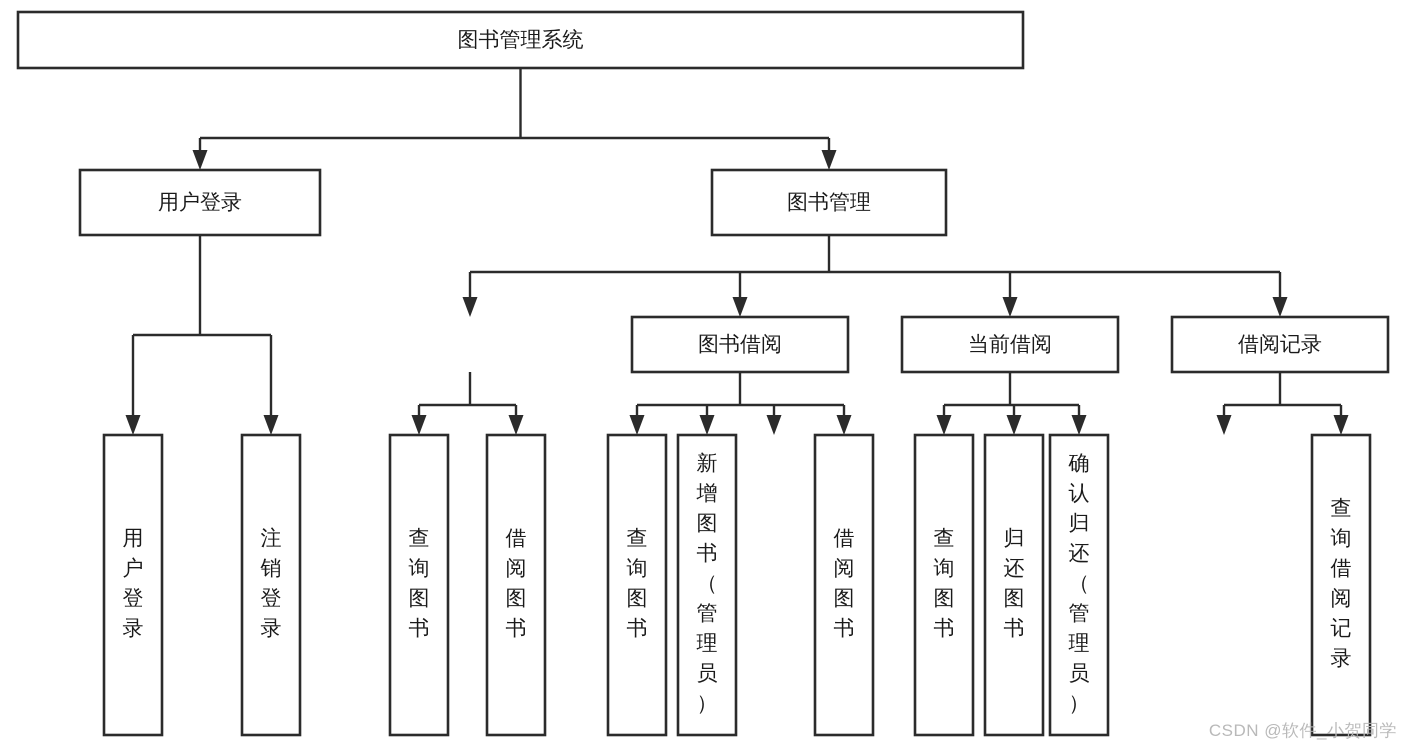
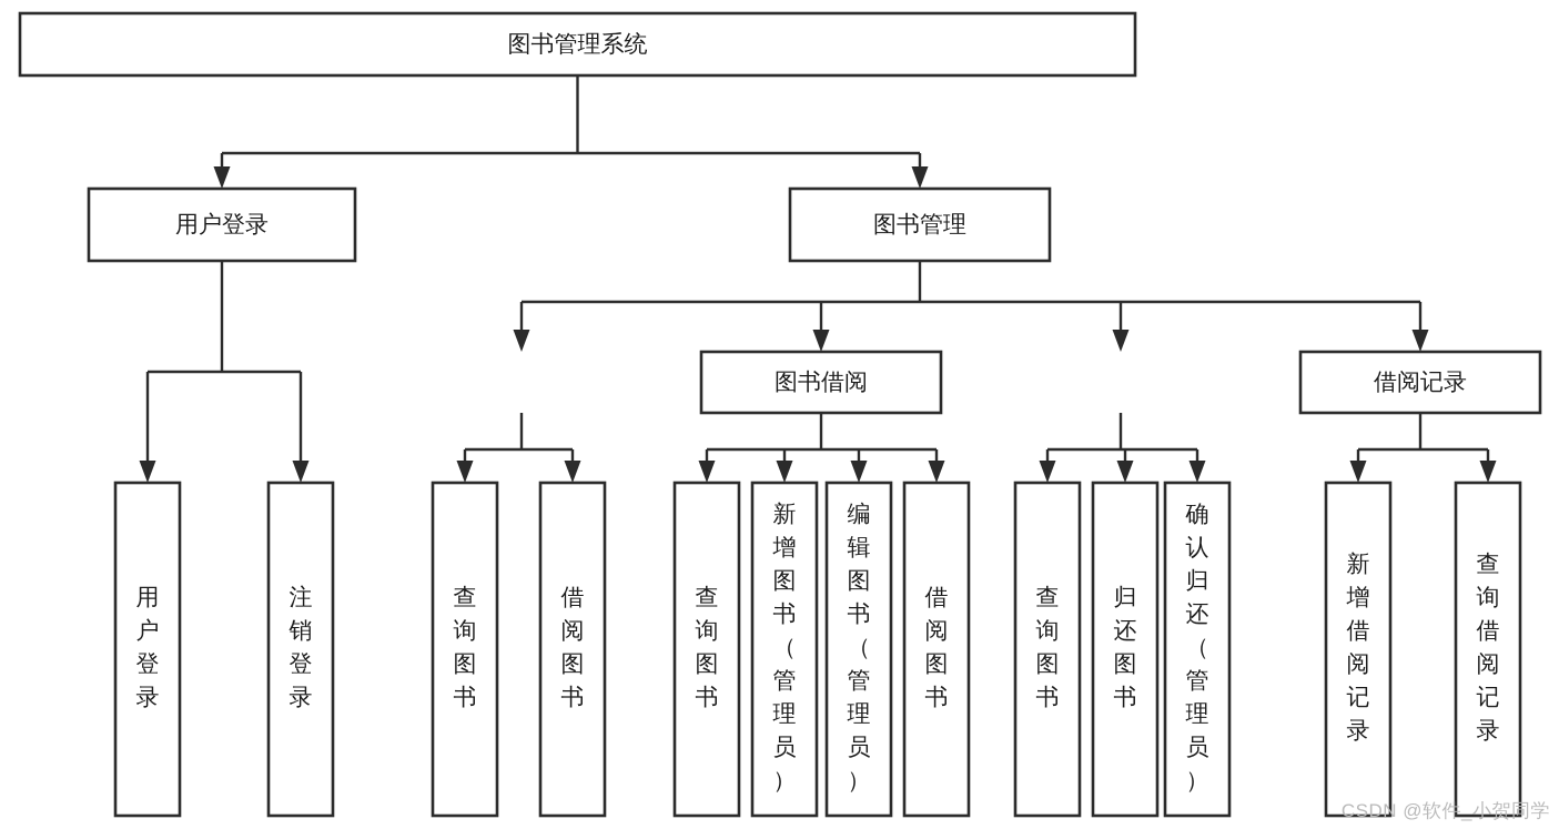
  图书管理系统
  用户登录
  图书管理
  图书借阅
- 当前借阅
  借阅记录
  用户登录
  注销登录
  查询图书
  借阅图书
  查询图书
  新增图书（管理员）
+ 编辑图书（管理员）
  借阅图书
  查询图书
  归还图书
  确认归还（管理员）
+ 新增借阅记录
  查询借阅记录
  CSDN @软件_小贺同学
